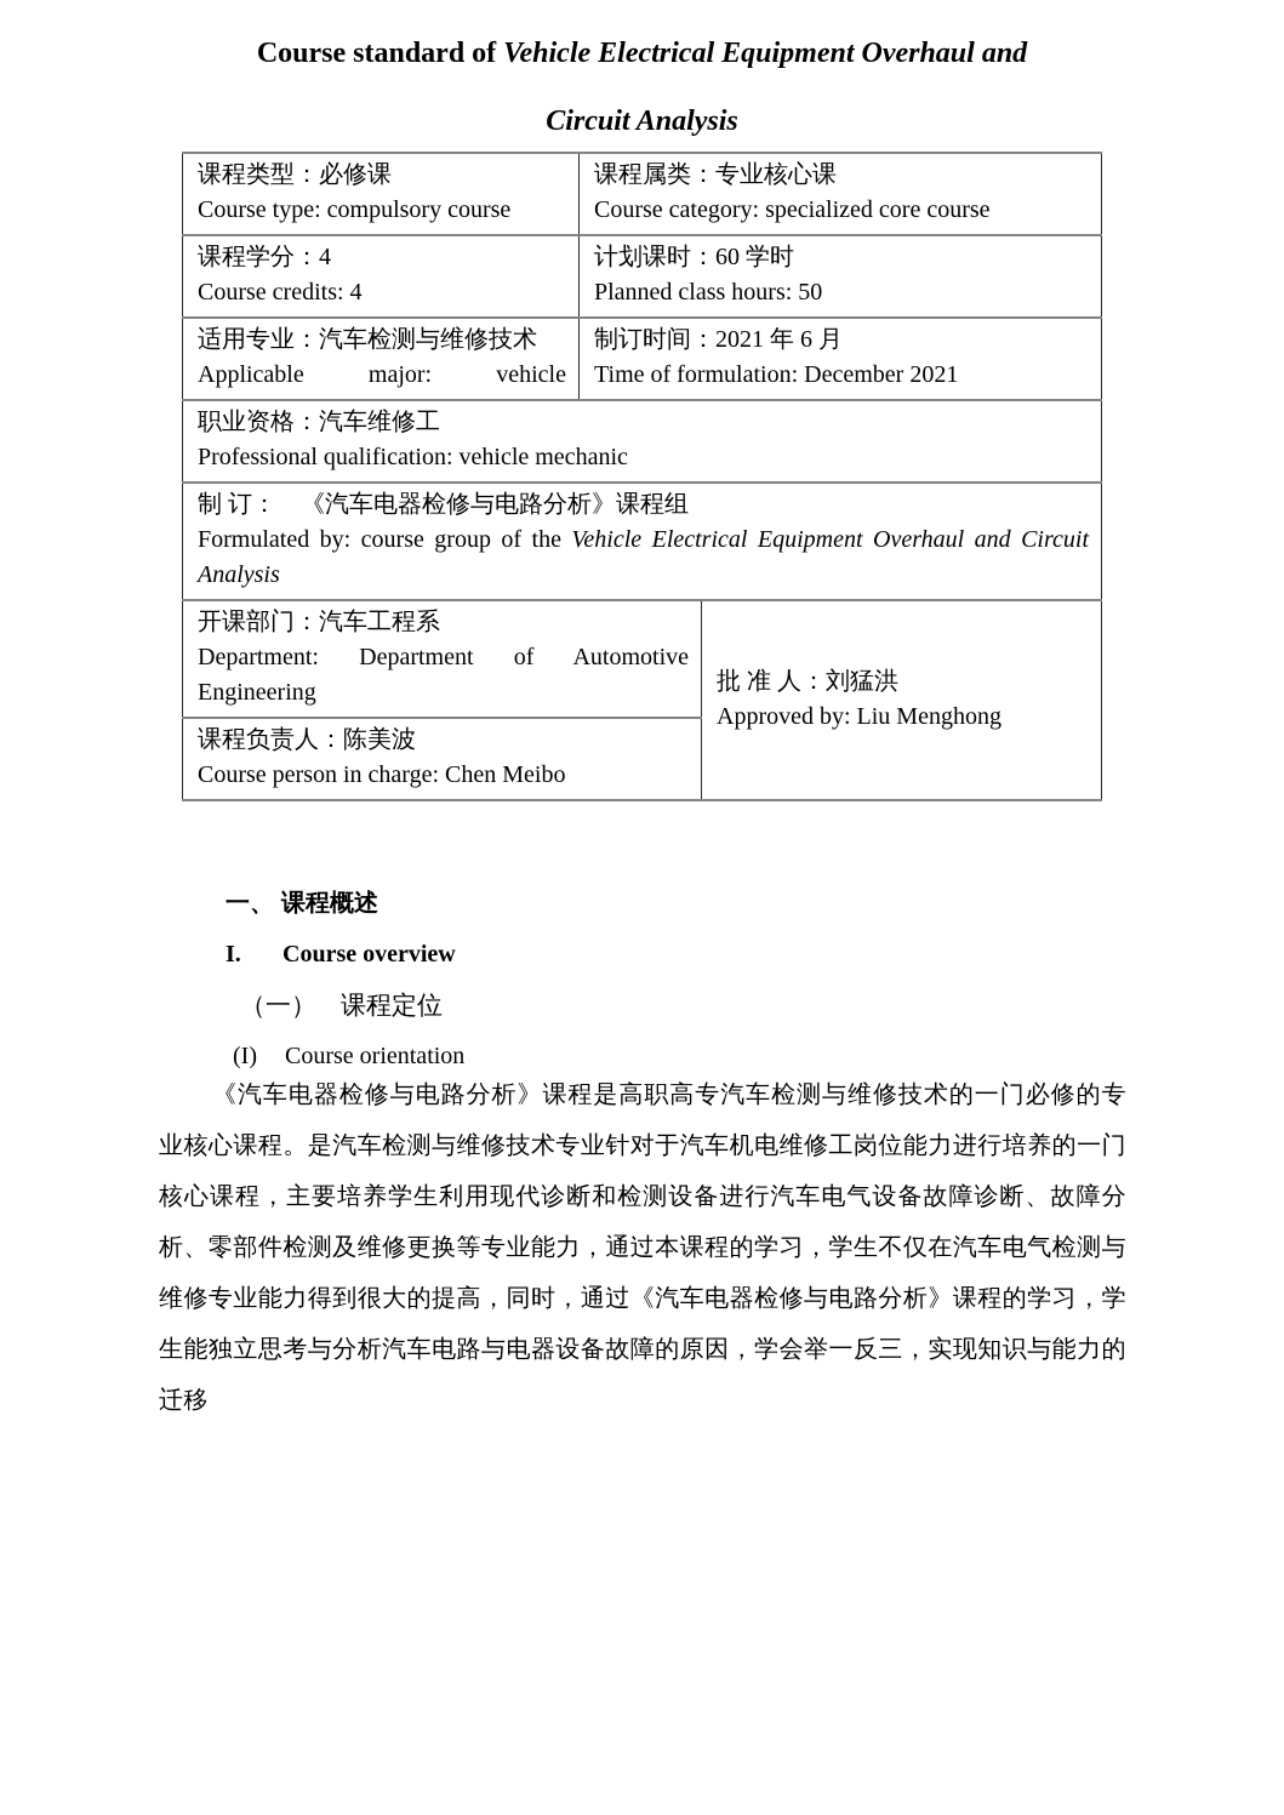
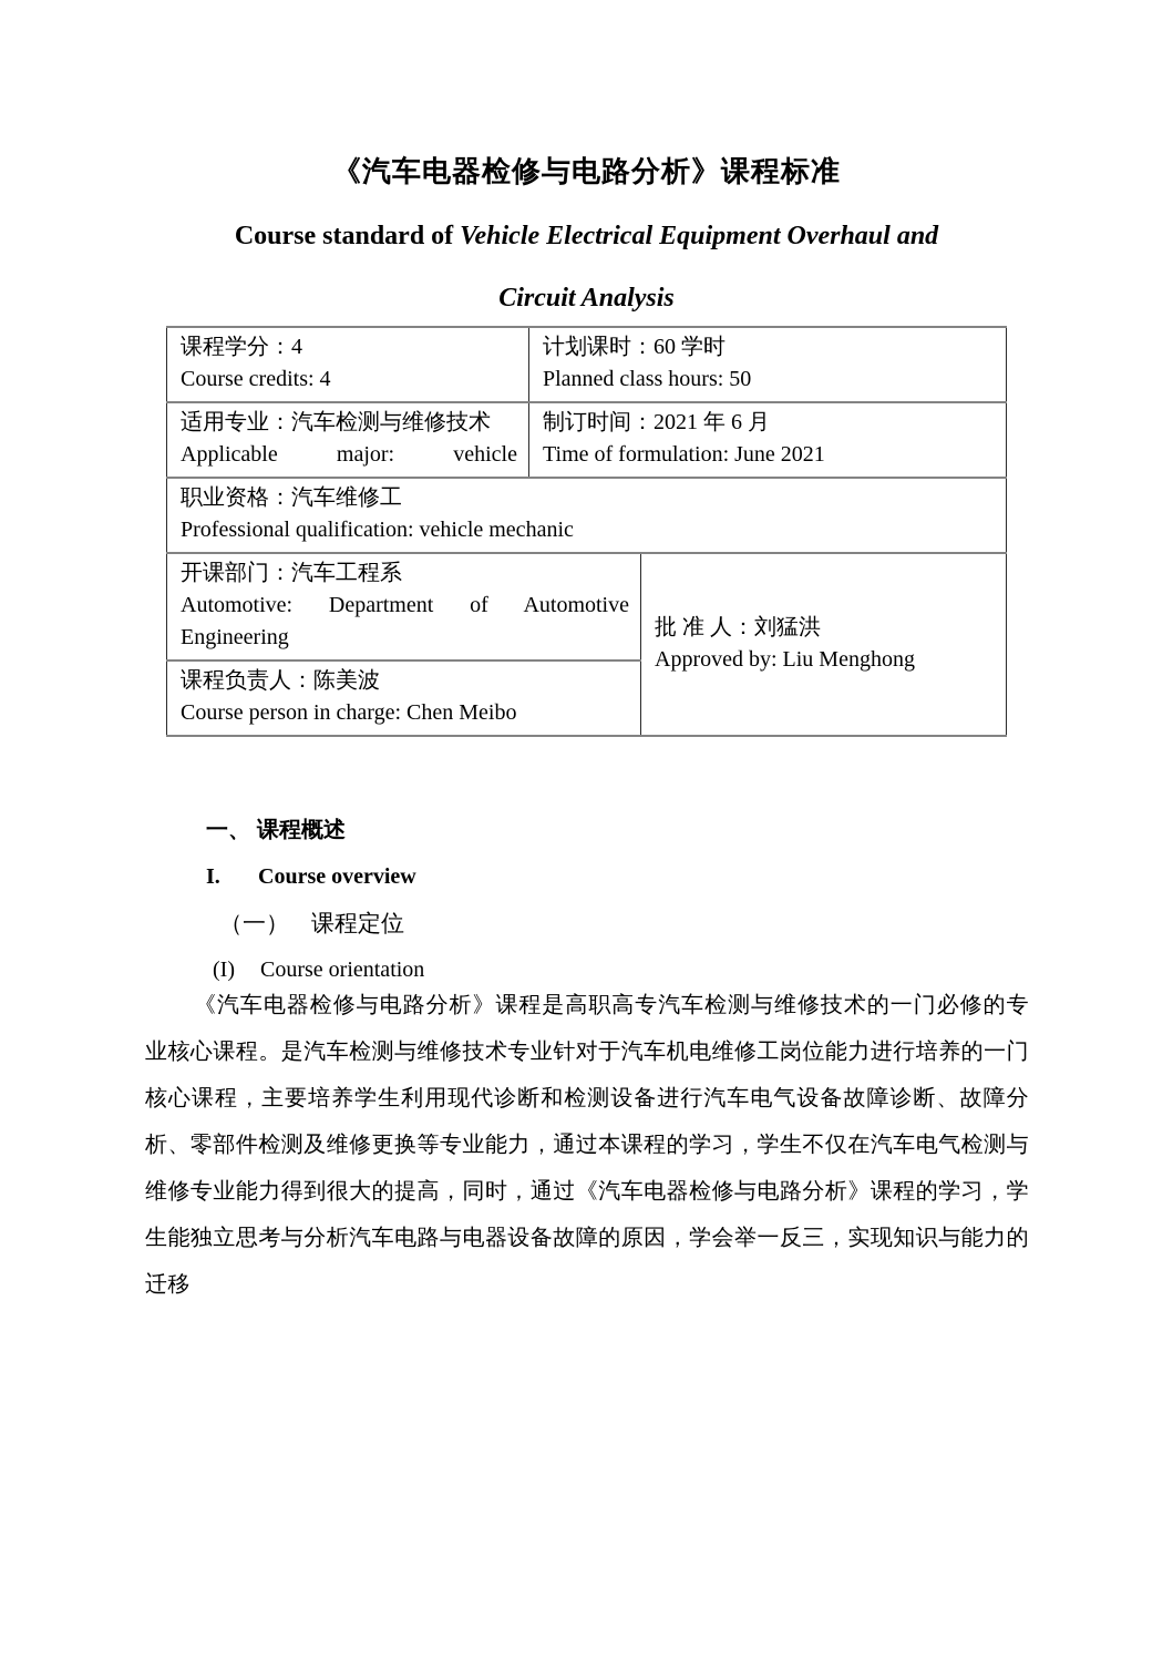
+ 《汽车电器检修与电路分析》课程标准
  Course standard of Vehicle Electrical Equipment Overhaul and
  Circuit Analysis
- 课程类型：必修课 Course type: compulsory course	课程属类：专业核心课 Course category: specialized core course
  课程学分：4 Course credits: 4	计划课时：60 学时 Planned class hours: 50
- 适用专业：汽车检测与维修技术 Applicable major: vehicle	制订时间：2021 年 6 月 Time of formulation: December 2021
+ 适用专业：汽车检测与维修技术 Applicable major: vehicle	制订时间：2021 年 6 月 Time of formulation: June 2021
  职业资格：汽车维修工 Professional qualification: vehicle mechanic
- 制 订： 《汽车电器检修与电路分析》课程组 Formulated by: course group of the Vehicle Electrical Equipment Overhaul and Circuit Analysis
- 开课部门：汽车工程系 Department: Department of Automotive Engineering	批 准 人：刘猛洪 Approved by: Liu Menghong
+ 开课部门：汽车工程系 Automotive: Department of Automotive Engineering	批 准 人：刘猛洪 Approved by: Liu Menghong
  课程负责人：陈美波 Course person in charge: Chen Meibo
  一、 课程概述
  I. Course overview
  （一） 课程定位
  (I) Course orientation
  《汽车电器检修与电路分析》课程是高职高专汽车检测与维修技术的一门必修的专业核心课程。是汽车检测与维修技术专业针对于汽车机电维修工岗位能力进行培养的一门核心课程，主要培养学生利用现代诊断和检测设备进行汽车电气设备故障诊断、故障分析、零部件检测及维修更换等专业能力，通过本课程的学习，学生不仅在汽车电气检测与维修专业能力得到很大的提高，同时，通过《汽车电器检修与电路分析》课程的学习，学生能独立思考与分析汽车电路与电器设备故障的原因，学会举一反三，实现知识与能力的迁移
